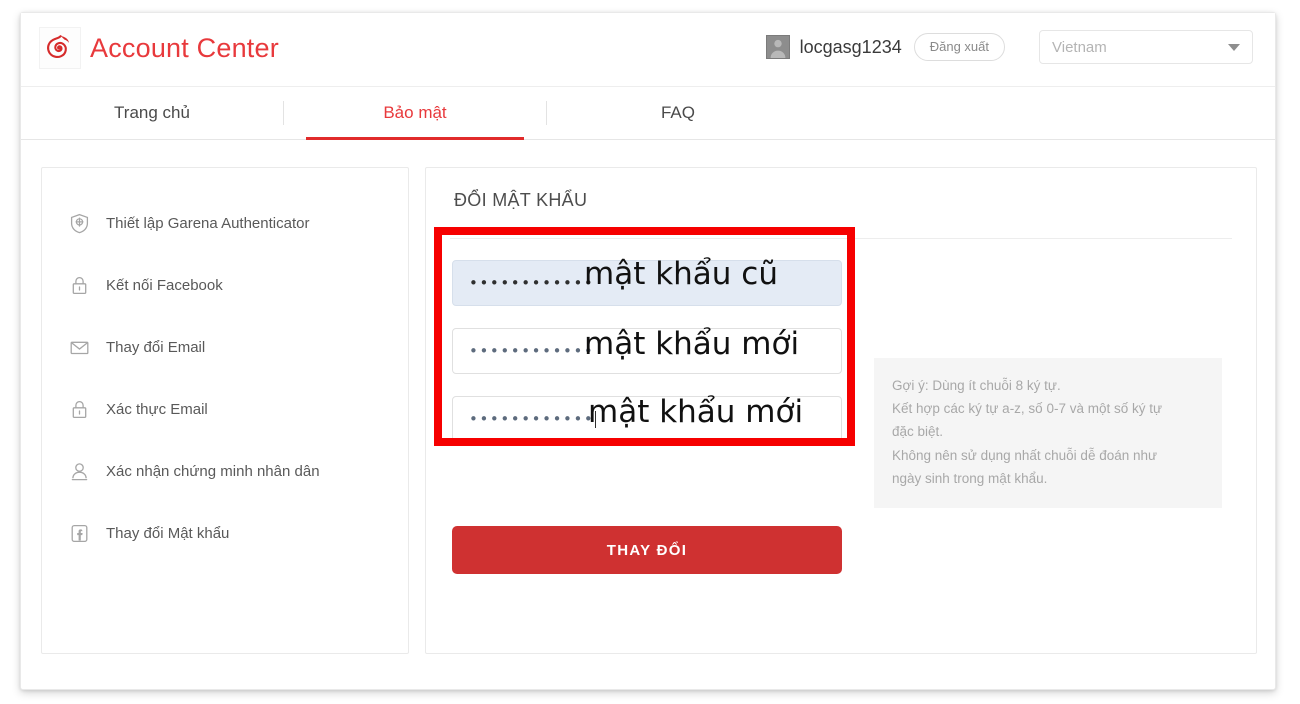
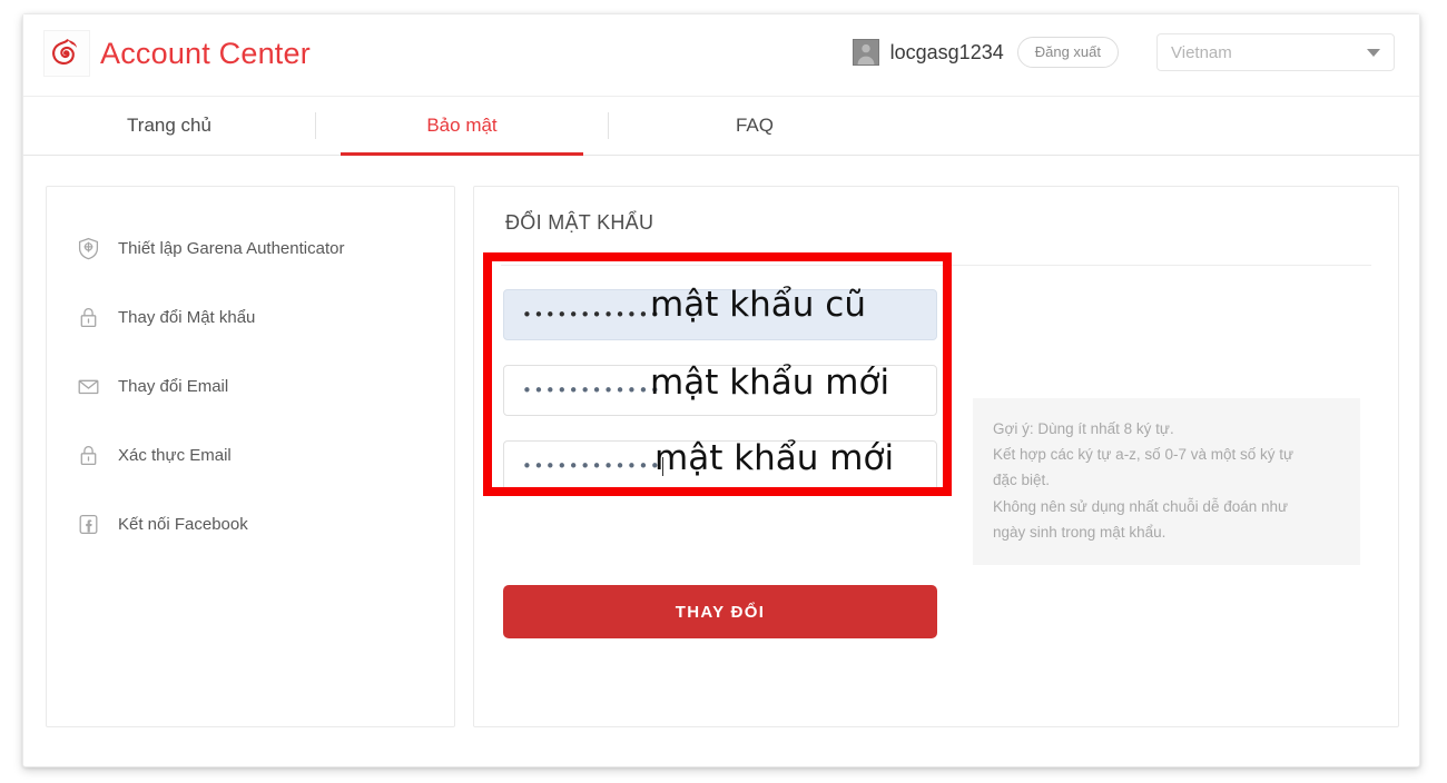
  Account Center
  locgasg1234
  Đăng xuất
  Vietnam
  Trang chủ
  Bảo mật
  FAQ
  Thiết lập Garena Authenticator
- Kết nối Facebook
+ Thay đổi Mật khẩu
  Thay đổi Email
  Xác thực Email
- Xác nhận chứng minh nhân dân
- Thay đổi Mật khẩu
+ Kết nối Facebook
  ĐỔI MẬT KHẨU
  ••••••••••••
  ••••••••••••
  ••••••••••••
- Gợi ý: Dùng ít chuỗi 8 ký tự.
+ Gợi ý: Dùng ít nhất 8 ký tự.
  Kết hợp các ký tự a-z, số 0-7 và một số ký tự
  đặc biệt.
  Không nên sử dụng nhất chuỗi dễ đoán như
  ngày sinh trong mật khẩu.
  THAY ĐỔI
  mật khẩu cũ
  mật khẩu mới
  mật khẩu mới
